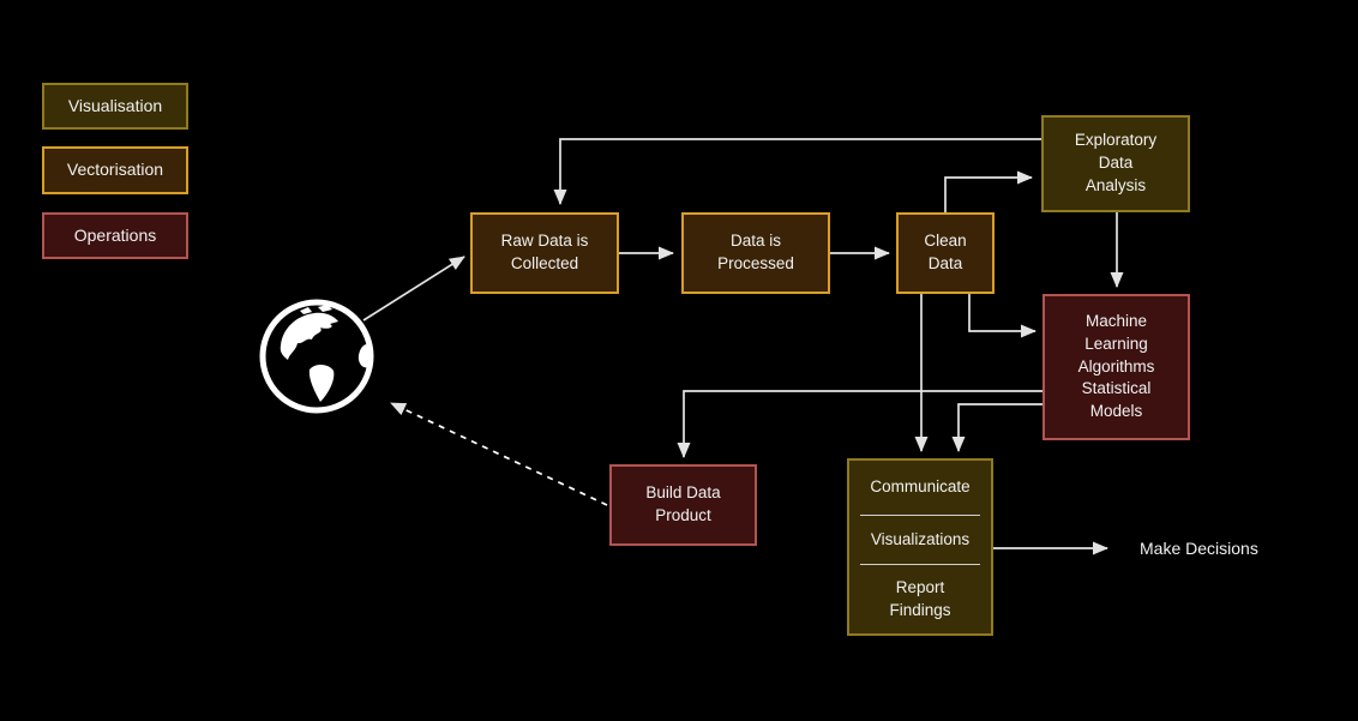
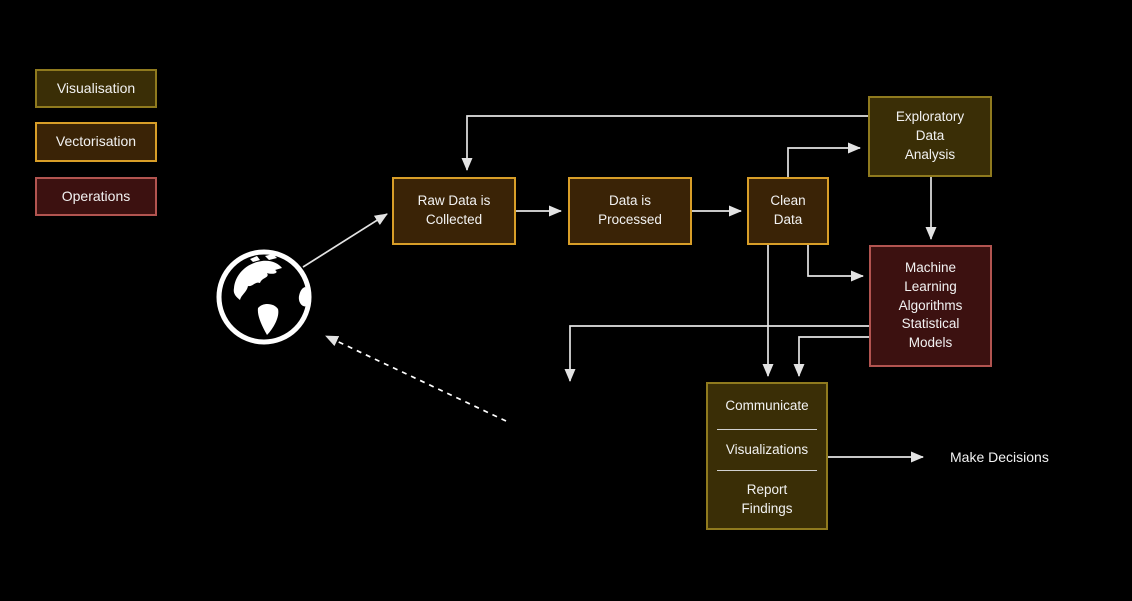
  Visualisation
  Vectorisation
  Operations
  Raw Data is
  Collected
  Data is
  Processed
  Clean
  Data
  Exploratory
  Data
  Analysis
  Machine
  Learning
  Algorithms
  Statistical
  Models
- Build Data
- Product
  Communicate
  Visualizations
  Report
  Findings
  Make Decisions
